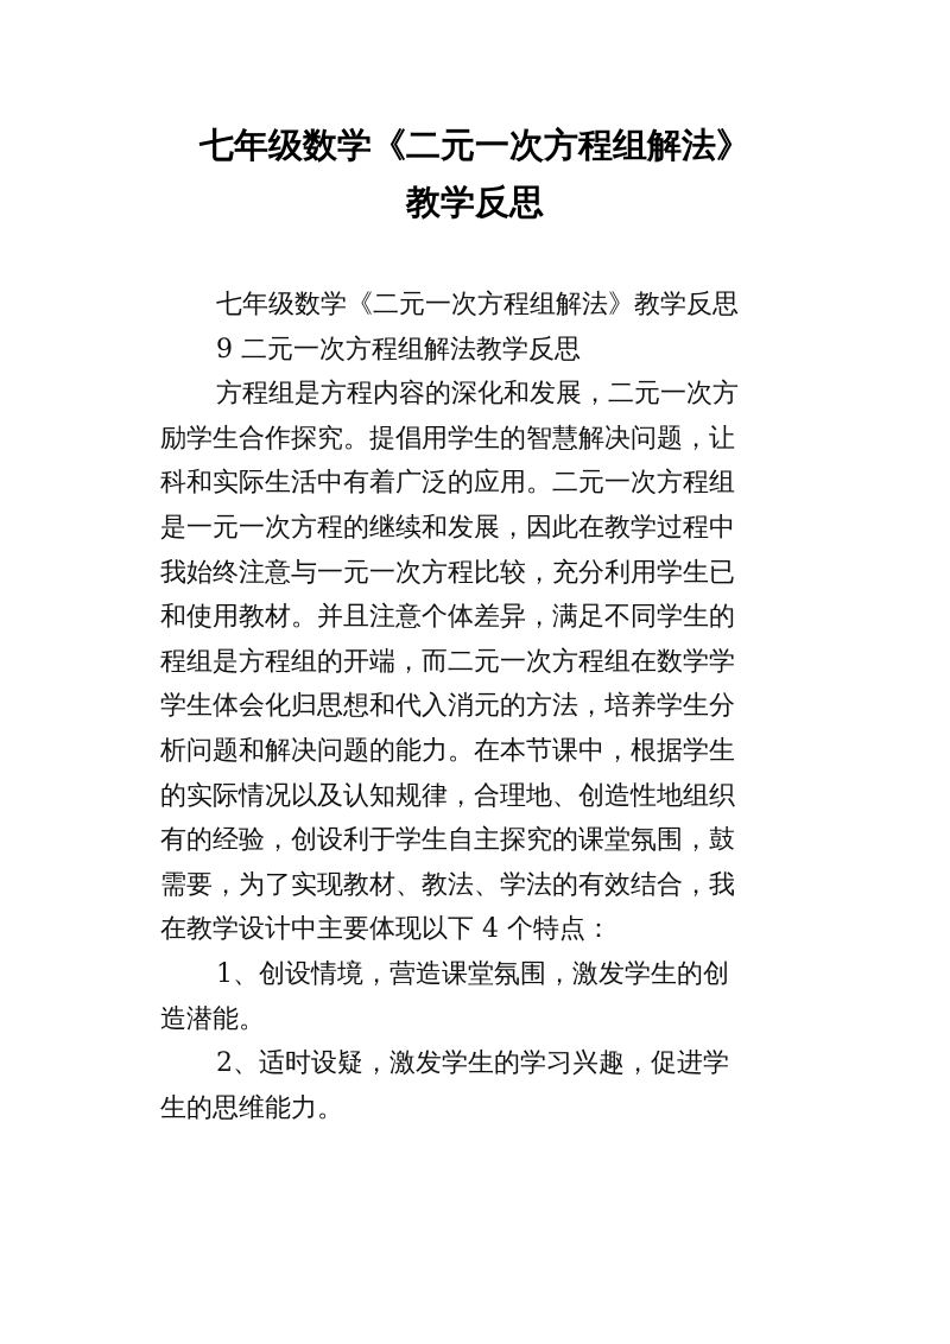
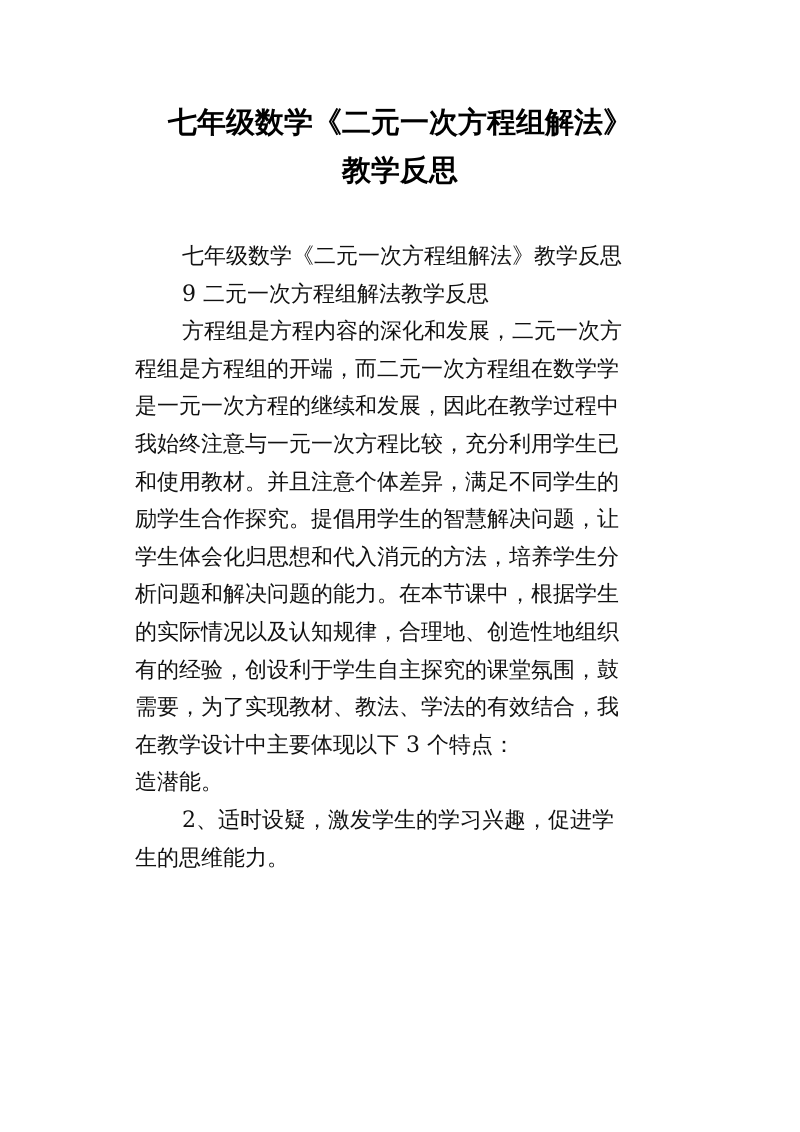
  七年级数学《二元一次方程组解法》
  教学反思
  七年级数学《二元一次方程组解法》教学反思
  9 二元一次方程组解法教学反思
  方程组是方程内容的深化和发展，二元一次方
- 励学生合作探究。提倡用学生的智慧解决问题，让
+ 程组是方程组的开端，而二元一次方程组在数学学
- 科和实际生活中有着广泛的应用。二元一次方程组
  是一元一次方程的继续和发展，因此在教学过程中
  我始终注意与一元一次方程比较，充分利用学生已
  和使用教材。并且注意个体差异，满足不同学生的
- 程组是方程组的开端，而二元一次方程组在数学学
+ 励学生合作探究。提倡用学生的智慧解决问题，让
  学生体会化归思想和代入消元的方法，培养学生分
  析问题和解决问题的能力。在本节课中，根据学生
  的实际情况以及认知规律，合理地、创造性地组织
  有的经验，创设利于学生自主探究的课堂氛围，鼓
  需要，为了实现教材、教法、学法的有效结合，我
- 在教学设计中主要体现以下 4 个特点：
+ 在教学设计中主要体现以下 3 个特点：
- 1、创设情境，营造课堂氛围，激发学生的创
  造潜能。
  2、适时设疑，激发学生的学习兴趣，促进学
  生的思维能力。
